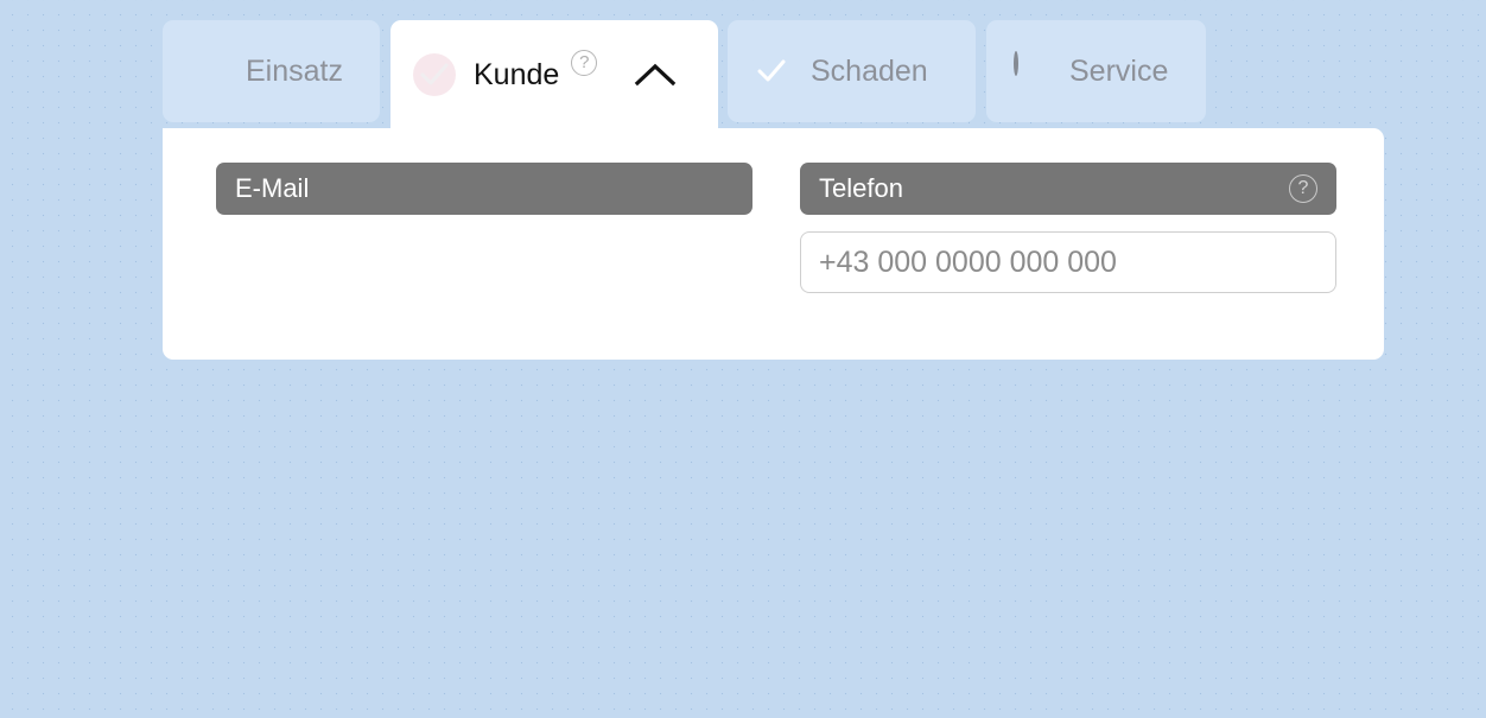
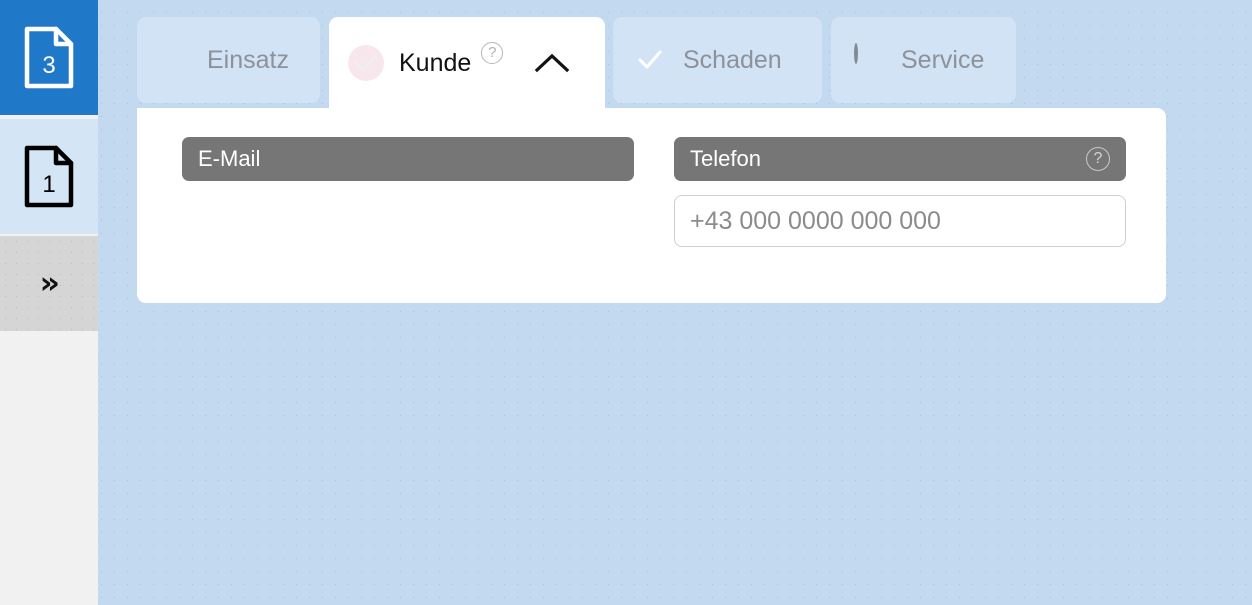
+ 3
+ 1
+ »
  Einsatz
  Kunde
  ?
  Schaden
  Service
  E-Mail
  Telefon
  ?
  +43 000 0000 000 000
